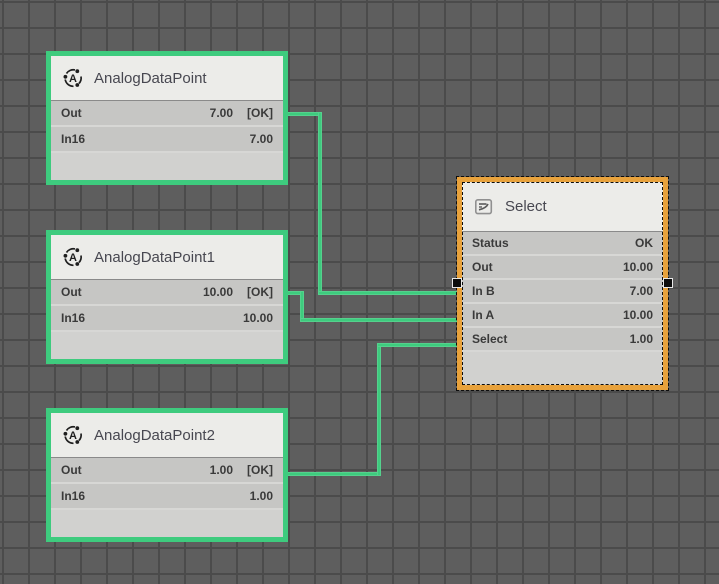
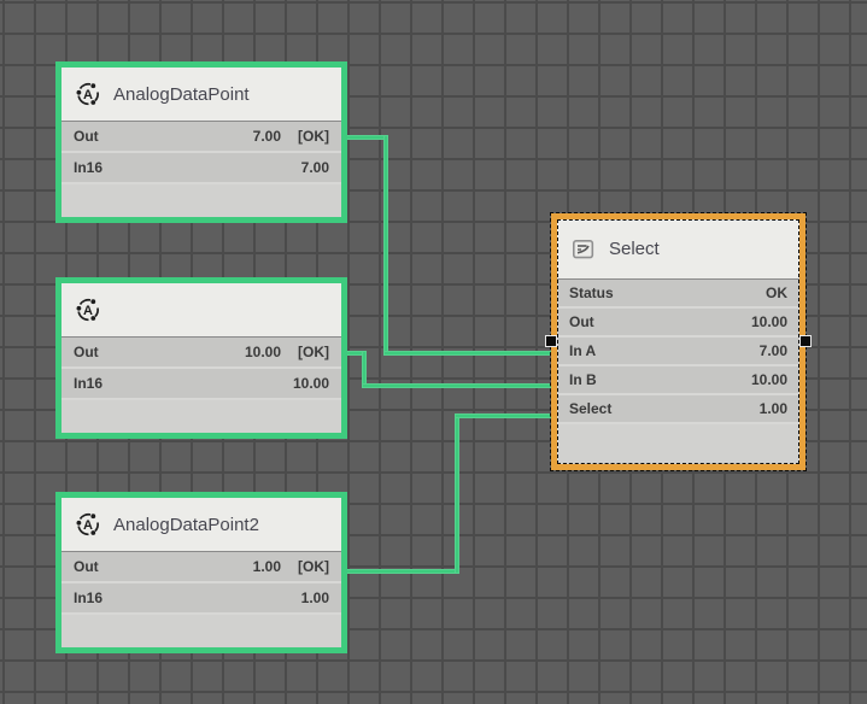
  A
  AnalogDataPoint
  Out
  7.00
  [OK]
  In16
  7.00
  A
- AnalogDataPoint1
  Out
  10.00
  [OK]
  In16
  10.00
  A
  AnalogDataPoint2
  Out
  1.00
  [OK]
  In16
  1.00
  Select
  Status
  OK
  Out
  10.00
- In B
+ In A
  7.00
- In A
+ In B
  10.00
  Select
  1.00
